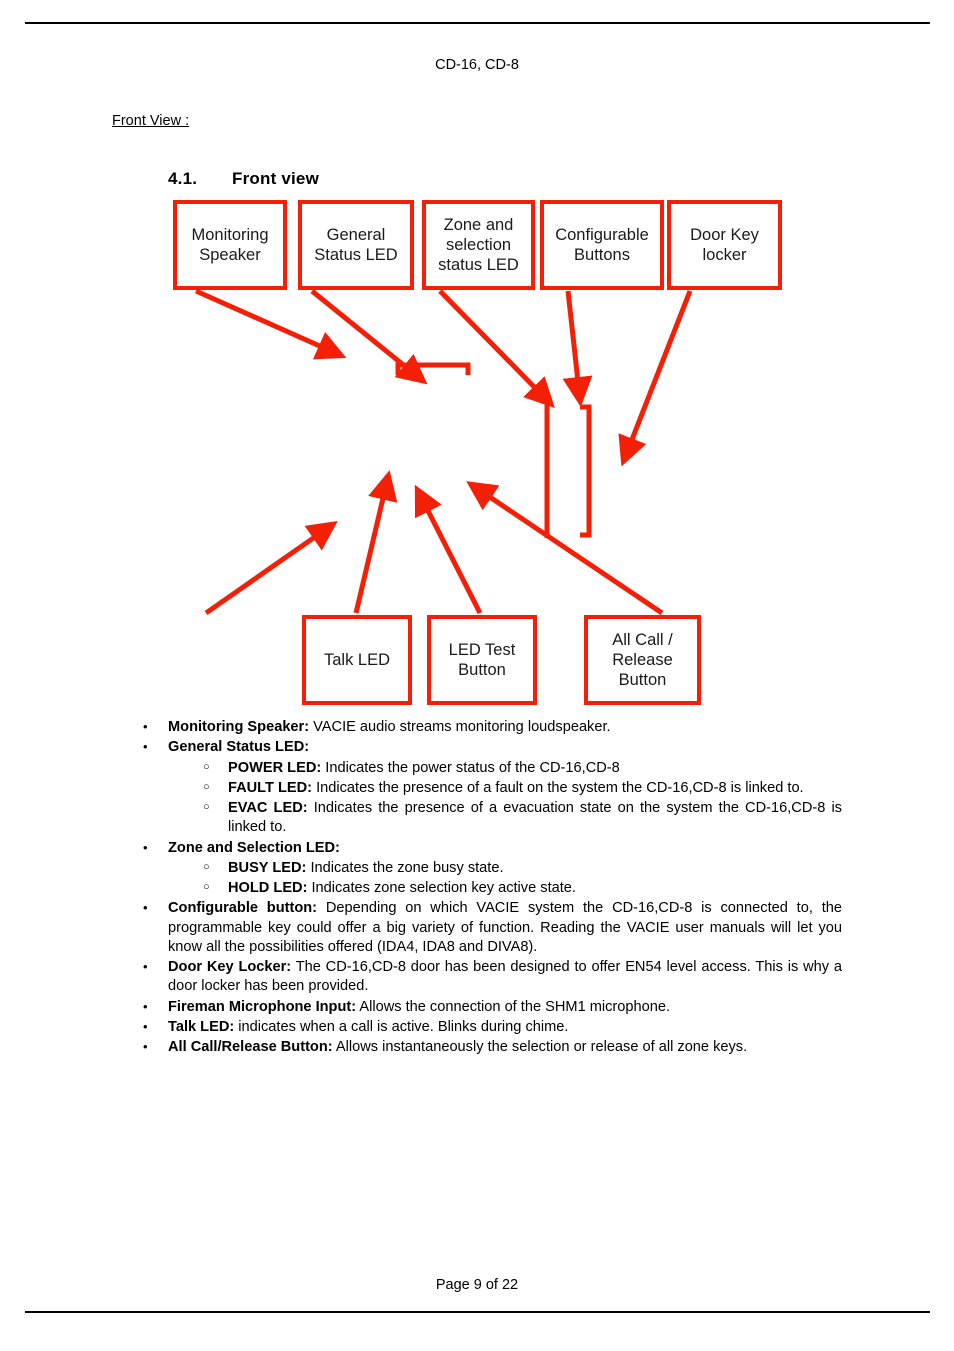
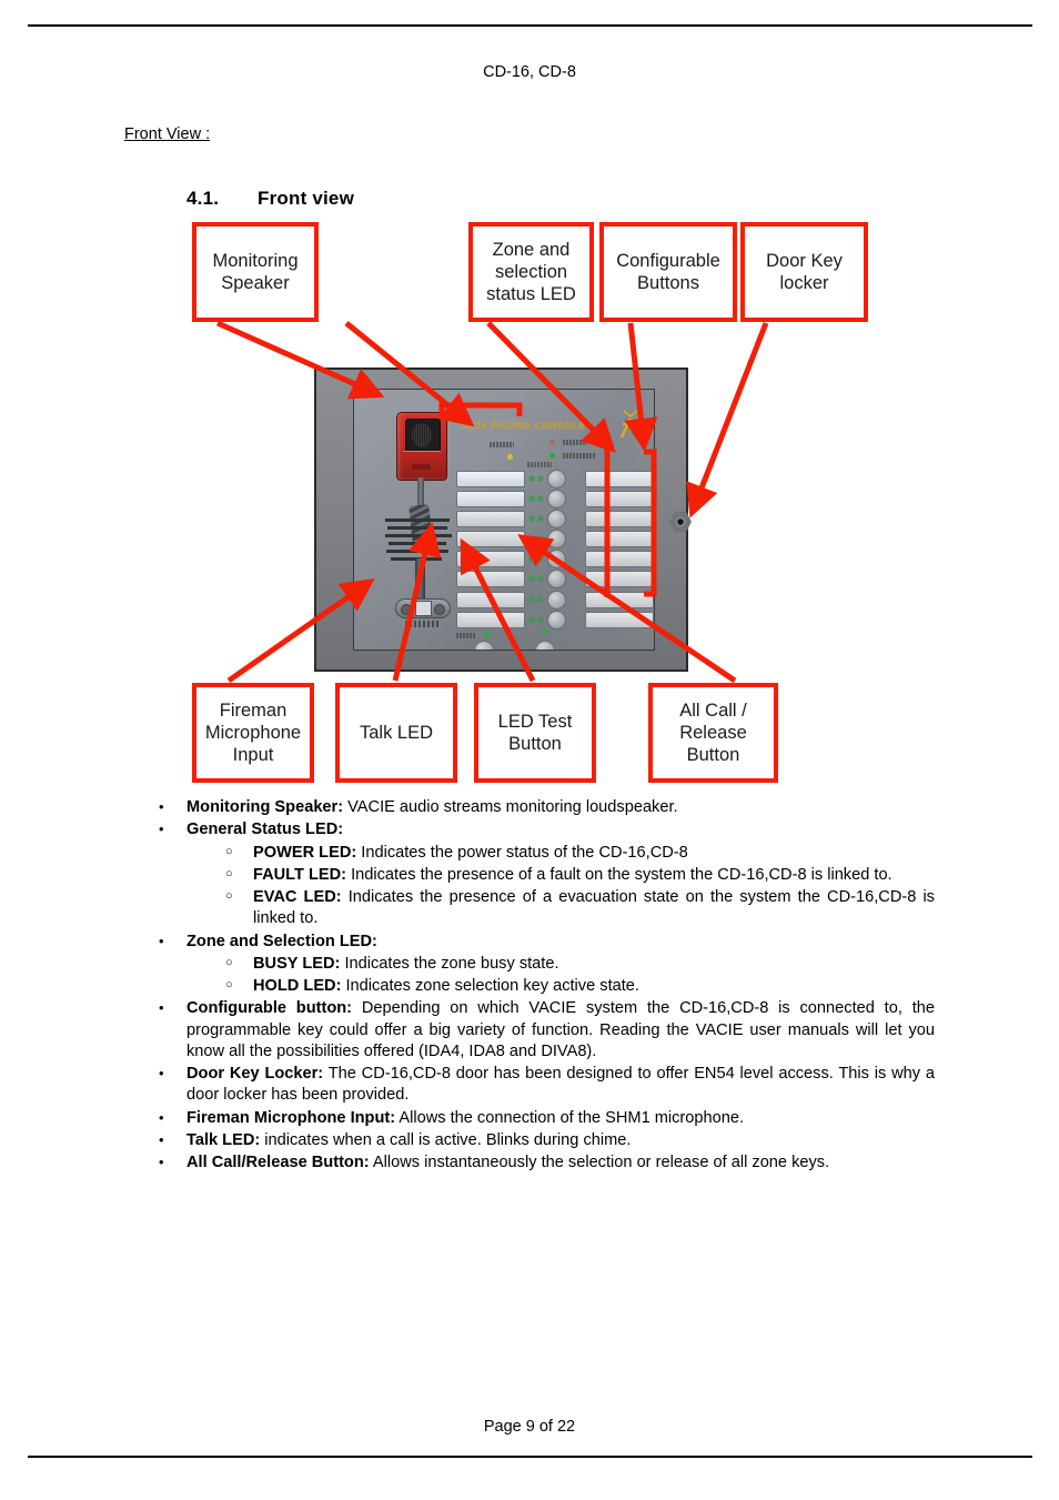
  CD-16, CD-8
  Front View :
  4.1. Front view
  Monitoring
  Speaker
- General
- Status LED
  Zone and
  selection
  status LED
  Configurable
  Buttons
  Door Key
  locker
+ CD16 PAGING CONSOLE
+ Fireman
+ Microphone
+ Input
  Talk LED
  LED Test
  Button
  All Call /
  Release
  Button
  •
  Monitoring Speaker: VACIE audio streams monitoring loudspeaker.
  •
  General Status LED:
  ○
  POWER LED: Indicates the power status of the CD-16,CD-8
  ○
  FAULT LED: Indicates the presence of a fault on the system the CD-16,CD-8 is linked to.
  ○
  EVAC LED: Indicates the presence of a evacuation state on the system the CD-16,CD-8 is linked to.
  •
  Zone and Selection LED:
  ○
  BUSY LED: Indicates the zone busy state.
  ○
  HOLD LED: Indicates zone selection key active state.
  •
  Configurable button: Depending on which VACIE system the CD-16,CD-8 is connected to, the programmable key could offer a big variety of function. Reading the VACIE user manuals will let you know all the possibilities offered (IDA4, IDA8 and DIVA8).
  •
  Door Key Locker: The CD-16,CD-8 door has been designed to offer EN54 level access. This is why a door locker has been provided.
  •
  Fireman Microphone Input: Allows the connection of the SHM1 microphone.
  •
  Talk LED: indicates when a call is active. Blinks during chime.
  •
  All Call/Release Button: Allows instantaneously the selection or release of all zone keys.
  Page 9 of 22
